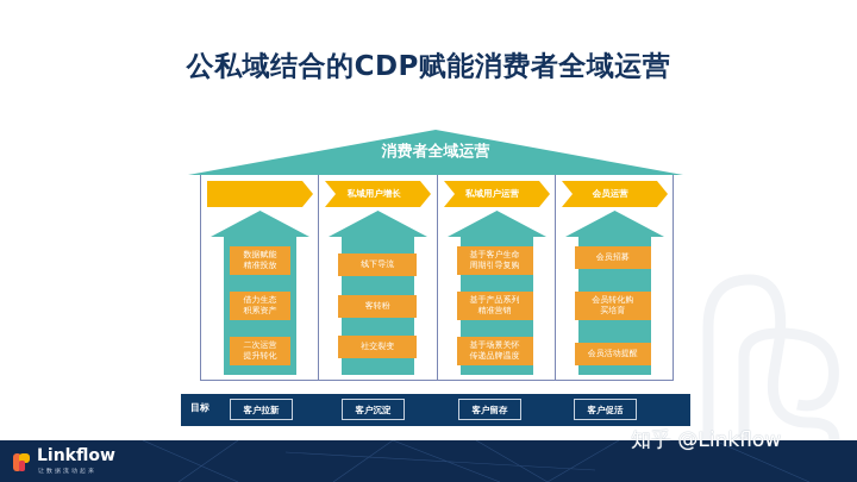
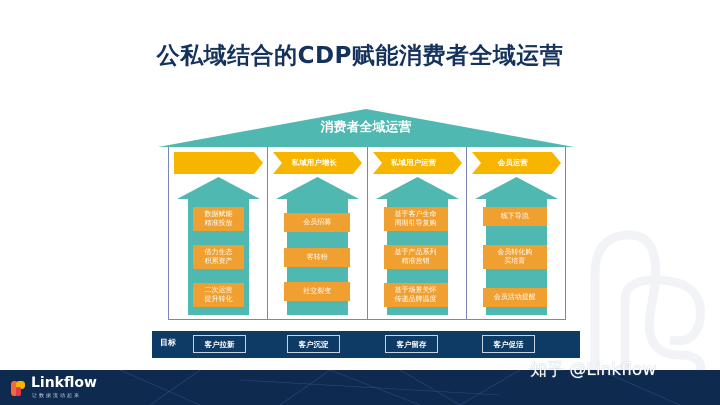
  公私域结合的CDP赋能消费者全域运营
  消费者全域运营
  数据赋能
  精准投放
  借力生态
  积累资产
  二次运营
  提升转化
  私域用户增长
- 线下导流
+ 会员招募
  客转粉
  社交裂变
  私域用户运营
  基于客户生命
  周期引导复购
  基于产品系列
  精准营销
  基于场景关怀
  传递品牌温度
  会员运营
- 会员招募
+ 线下导流
  会员转化购
  买培育
  会员活动提醒
  目标
  客户拉新
  客户沉淀
  客户留存
  客户促活
  Linkflow
  知乎 @Linkflow
